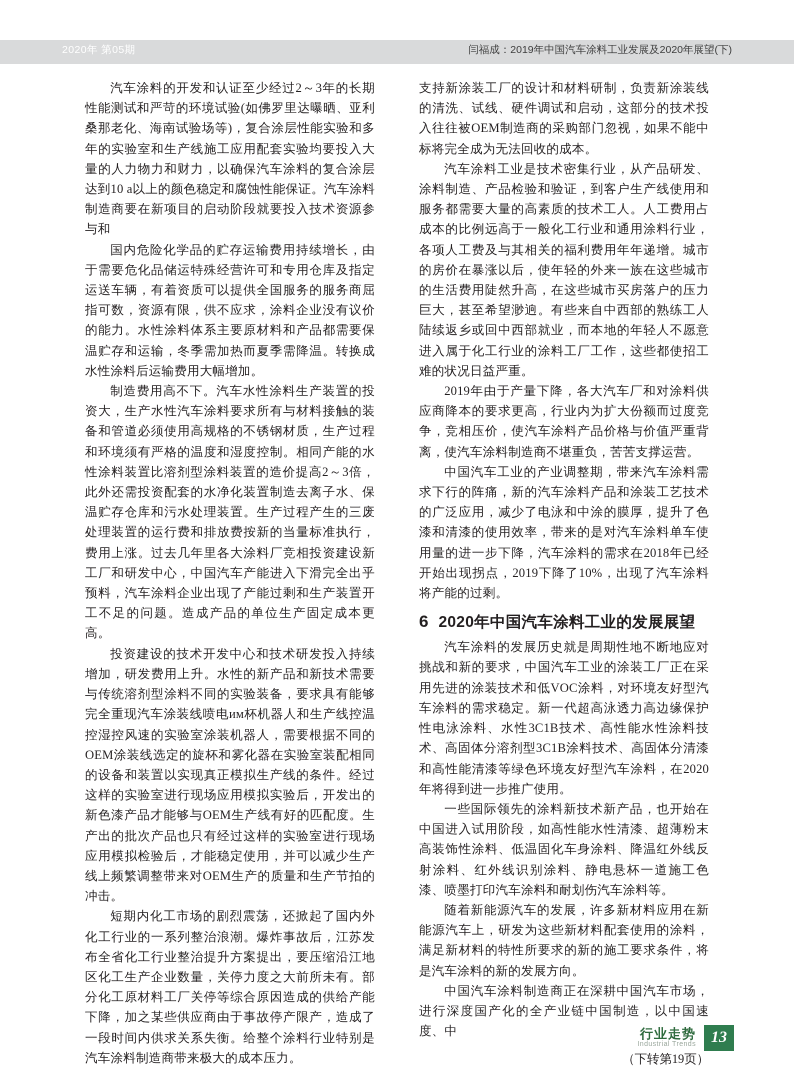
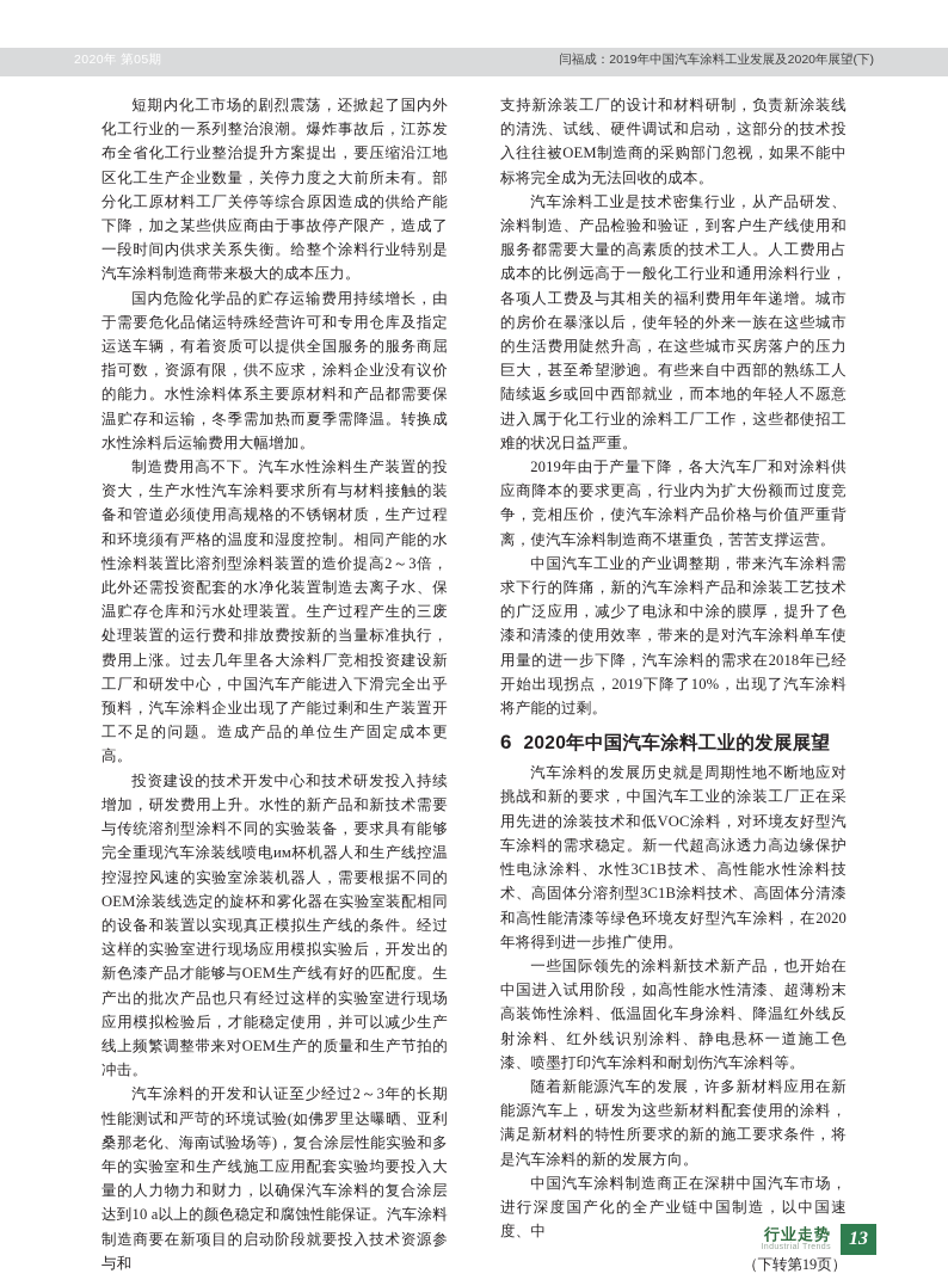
  2020年 第05期
  闫福成：2019年中国汽车涂料工业发展及2020年展望(下)
- 汽车涂料的开发和认证至少经过2～3年的长期性能测试和严苛的环境试验(如佛罗里达曝晒、亚利桑那老化、海南试验场等)，复合涂层性能实验和多年的实验室和生产线施工应用配套实验均要投入大量的人力物力和财力，以确保汽车涂料的复合涂层达到10 a以上的颜色稳定和腐蚀性能保证。汽车涂料制造商要在新项目的启动阶段就要投入技术资源参与和
+ 短期内化工市场的剧烈震荡，还掀起了国内外化工行业的一系列整治浪潮。爆炸事故后，江苏发布全省化工行业整治提升方案提出，要压缩沿江地区化工生产企业数量，关停力度之大前所未有。部分化工原材料工厂关停等综合原因造成的供给产能下降，加之某些供应商由于事故停产限产，造成了一段时间内供求关系失衡。给整个涂料行业特别是汽车涂料制造商带来极大的成本压力。
  国内危险化学品的贮存运输费用持续增长，由于需要危化品储运特殊经营许可和专用仓库及指定运送车辆，有着资质可以提供全国服务的服务商屈指可数，资源有限，供不应求，涂料企业没有议价的能力。水性涂料体系主要原材料和产品都需要保温贮存和运输，冬季需加热而夏季需降温。转换成水性涂料后运输费用大幅增加。
  制造费用高不下。汽车水性涂料生产装置的投资大，生产水性汽车涂料要求所有与材料接触的装备和管道必须使用高规格的不锈钢材质，生产过程和环境须有严格的温度和湿度控制。相同产能的水性涂料装置比溶剂型涂料装置的造价提高2～3倍，此外还需投资配套的水净化装置制造去离子水、保温贮存仓库和污水处理装置。生产过程产生的三废处理装置的运行费和排放费按新的当量标准执行，费用上涨。过去几年里各大涂料厂竞相投资建设新工厂和研发中心，中国汽车产能进入下滑完全出乎预料，汽车涂料企业出现了产能过剩和生产装置开工不足的问题。造成产品的单位生产固定成本更高。
  投资建设的技术开发中心和技术研发投入持续增加，研发费用上升。水性的新产品和新技术需要与传统溶剂型涂料不同的实验装备，要求具有能够完全重现汽车涂装线喷电им杯机器人和生产线控温控湿控风速的实验室涂装机器人，需要根据不同的OEM涂装线选定的旋杯和雾化器在实验室装配相同的设备和装置以实现真正模拟生产线的条件。经过这样的实验室进行现场应用模拟实验后，开发出的新色漆产品才能够与OEM生产线有好的匹配度。生产出的批次产品也只有经过这样的实验室进行现场应用模拟检验后，才能稳定使用，并可以减少生产线上频繁调整带来对OEM生产的质量和生产节拍的冲击。
- 短期内化工市场的剧烈震荡，还掀起了国内外化工行业的一系列整治浪潮。爆炸事故后，江苏发布全省化工行业整治提升方案提出，要压缩沿江地区化工生产企业数量，关停力度之大前所未有。部分化工原材料工厂关停等综合原因造成的供给产能下降，加之某些供应商由于事故停产限产，造成了一段时间内供求关系失衡。给整个涂料行业特别是汽车涂料制造商带来极大的成本压力。
+ 汽车涂料的开发和认证至少经过2～3年的长期性能测试和严苛的环境试验(如佛罗里达曝晒、亚利桑那老化、海南试验场等)，复合涂层性能实验和多年的实验室和生产线施工应用配套实验均要投入大量的人力物力和财力，以确保汽车涂料的复合涂层达到10 a以上的颜色稳定和腐蚀性能保证。汽车涂料制造商要在新项目的启动阶段就要投入技术资源参与和
  支持新涂装工厂的设计和材料研制，负责新涂装线的清洗、试线、硬件调试和启动，这部分的技术投入往往被OEM制造商的采购部门忽视，如果不能中标将完全成为无法回收的成本。
  汽车涂料工业是技术密集行业，从产品研发、涂料制造、产品检验和验证，到客户生产线使用和服务都需要大量的高素质的技术工人。人工费用占成本的比例远高于一般化工行业和通用涂料行业，各项人工费及与其相关的福利费用年年递增。城市的房价在暴涨以后，使年轻的外来一族在这些城市的生活费用陡然升高，在这些城市买房落户的压力巨大，甚至希望渺逈。有些来自中西部的熟练工人陆续返乡或回中西部就业，而本地的年轻人不愿意进入属于化工行业的涂料工厂工作，这些都使招工难的状况日益严重。
  2019年由于产量下降，各大汽车厂和对涂料供应商降本的要求更高，行业内为扩大份额而过度竞争，竞相压价，使汽车涂料产品价格与价值严重背离，使汽车涂料制造商不堪重负，苦苦支撑运营。
  中国汽车工业的产业调整期，带来汽车涂料需求下行的阵痛，新的汽车涂料产品和涂装工艺技术的广泛应用，减少了电泳和中涂的膜厚，提升了色漆和清漆的使用效率，带来的是对汽车涂料单车使用量的进一步下降，汽车涂料的需求在2018年已经开始出现拐点，2019下降了10%，出现了汽车涂料将产能的过剩。
  6
  2020年中国汽车涂料工业的发展展望
  汽车涂料的发展历史就是周期性地不断地应对挑战和新的要求，中国汽车工业的涂装工厂正在采用先进的涂装技术和低VOC涂料，对环境友好型汽车涂料的需求稳定。新一代超高泳透力高边缘保护性电泳涂料、水性3C1B技术、高性能水性涂料技术、高固体分溶剂型3C1B涂料技术、高固体分清漆和高性能清漆等绿色环境友好型汽车涂料，在2020年将得到进一步推广使用。
  一些国际领先的涂料新技术新产品，也开始在中国进入试用阶段，如高性能水性清漆、超薄粉末高装饰性涂料、低温固化车身涂料、降温红外线反射涂料、红外线识别涂料、静电悬杯一道施工色漆、喷墨打印汽车涂料和耐划伤汽车涂料等。
  随着新能源汽车的发展，许多新材料应用在新能源汽车上，研发为这些新材料配套使用的涂料，满足新材料的特性所要求的新的施工要求条件，将是汽车涂料的新的发展方向。
  中国汽车涂料制造商正在深耕中国汽车市场，进行深度国产化的全产业链中国制造，以中国速度、中
  （下转第19页）
  行业走势
  13
